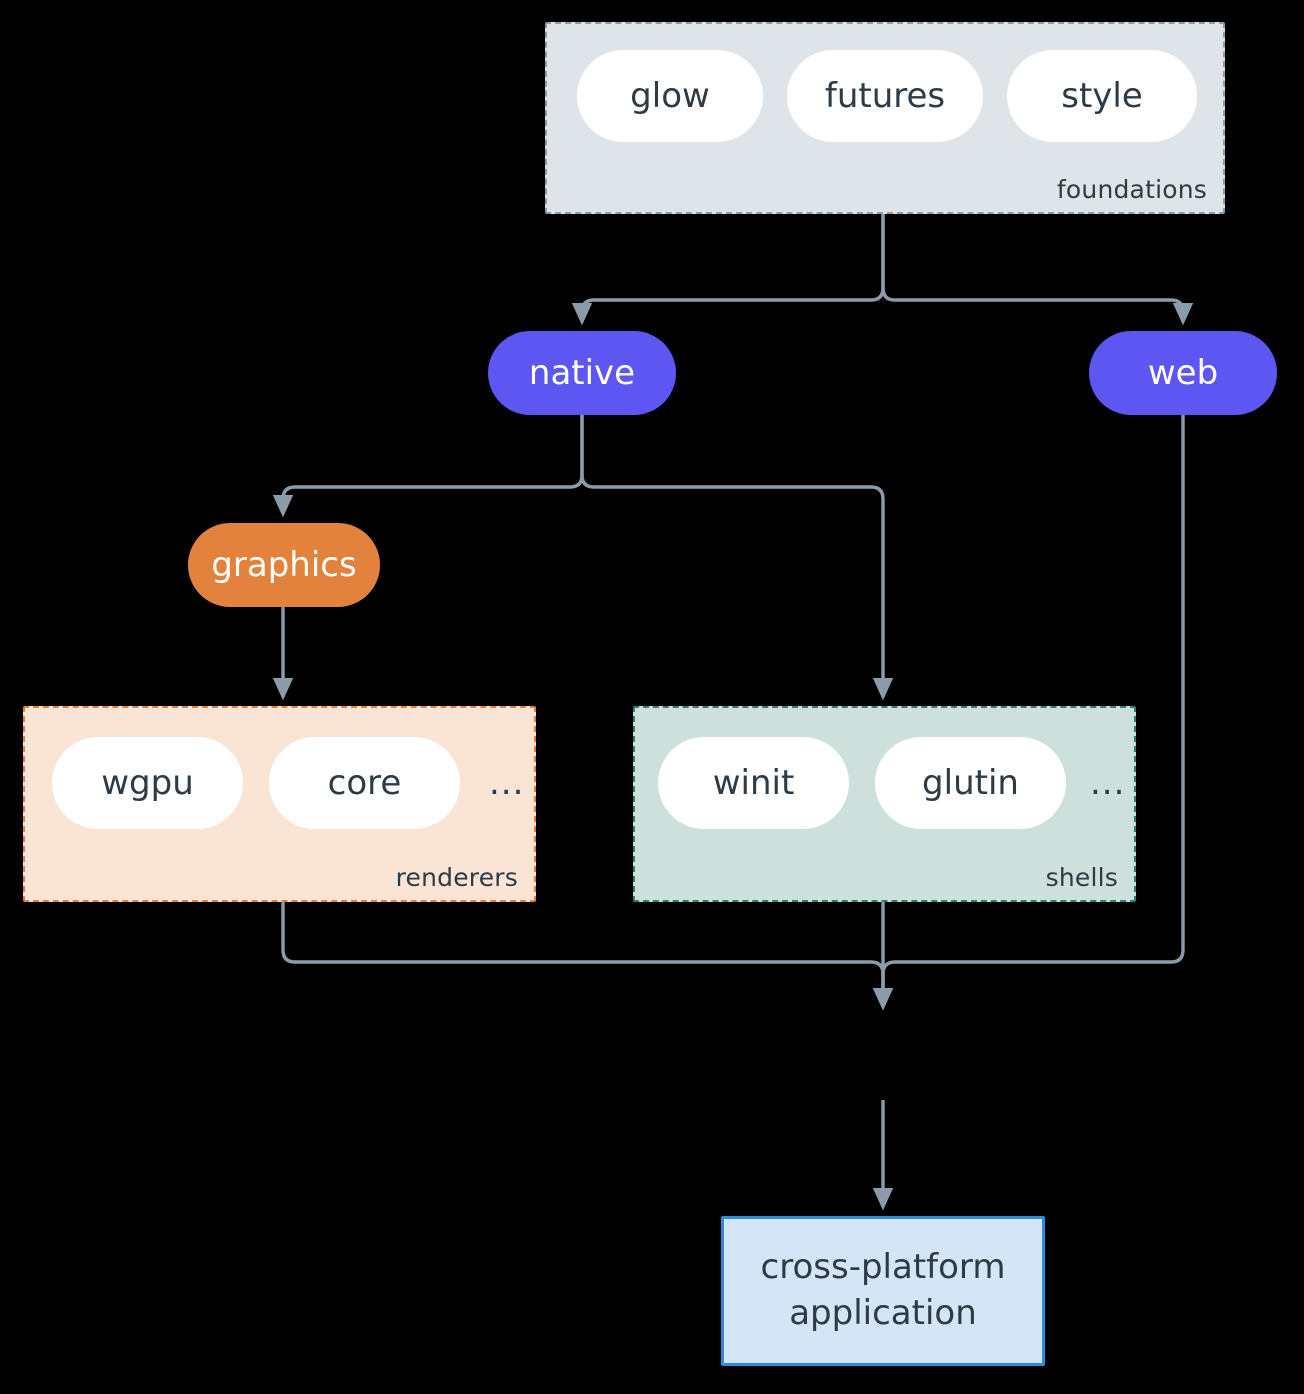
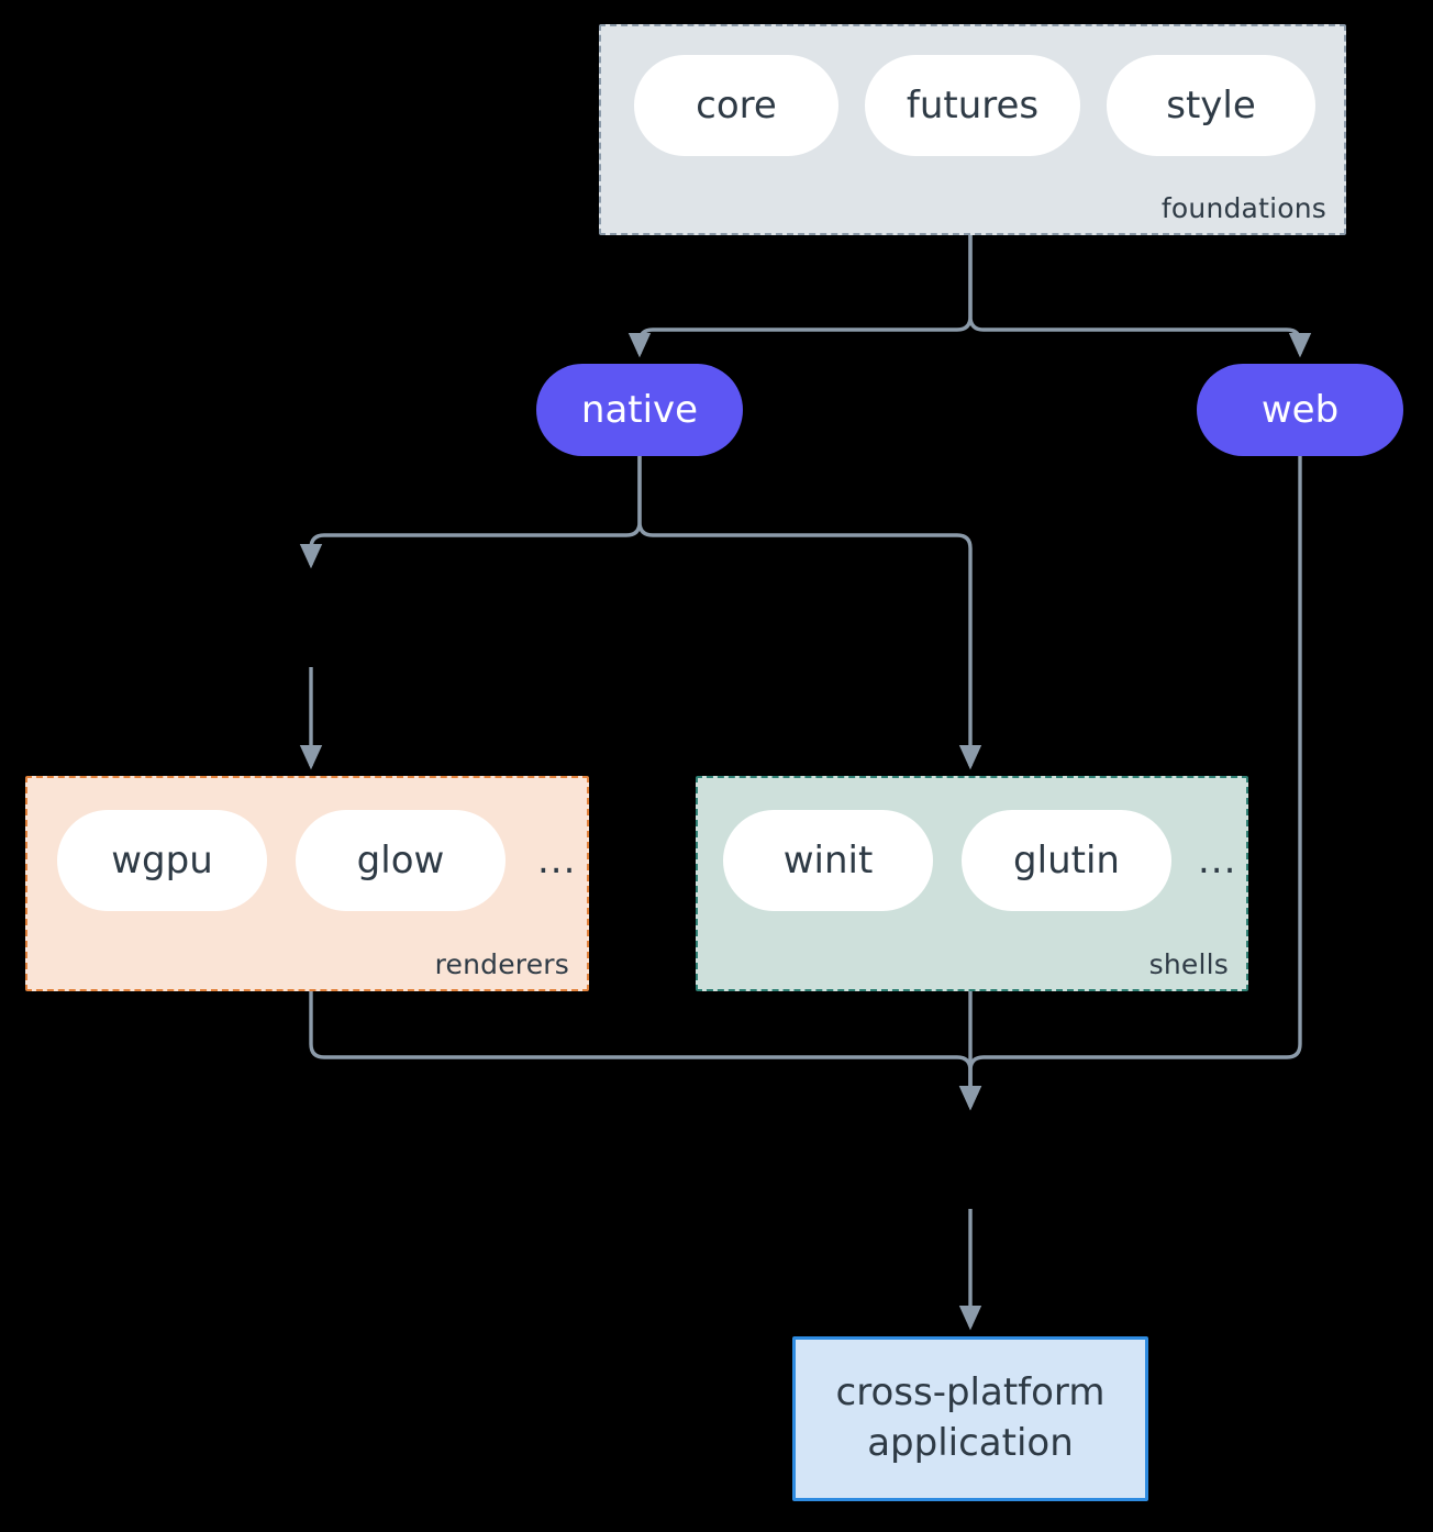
- glow
+ core
  futures
  style
  foundations
  wgpu
- core
+ glow
  ...
  renderers
  winit
  glutin
  ...
  shells
  native
  web
- graphics
  cross-platform
  application
